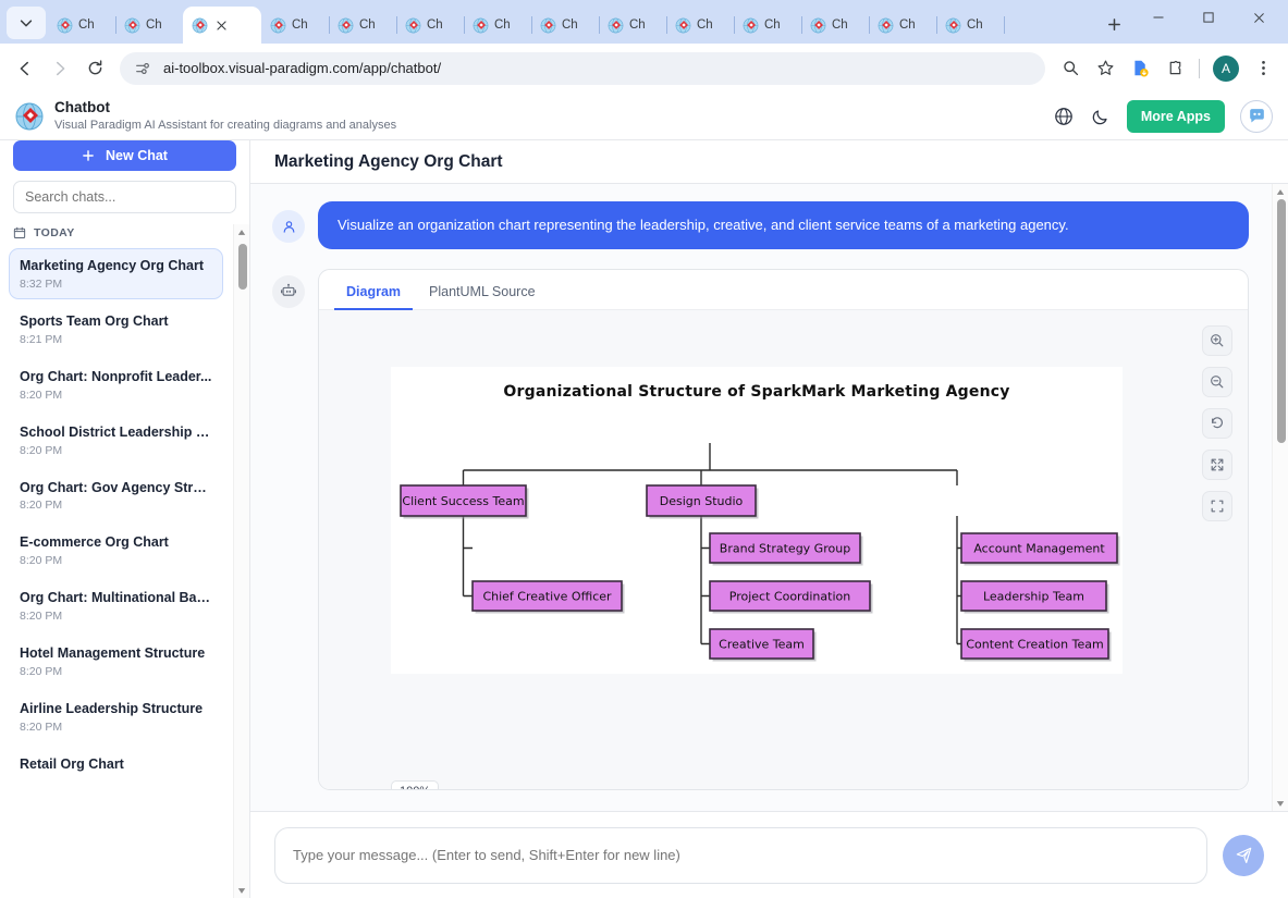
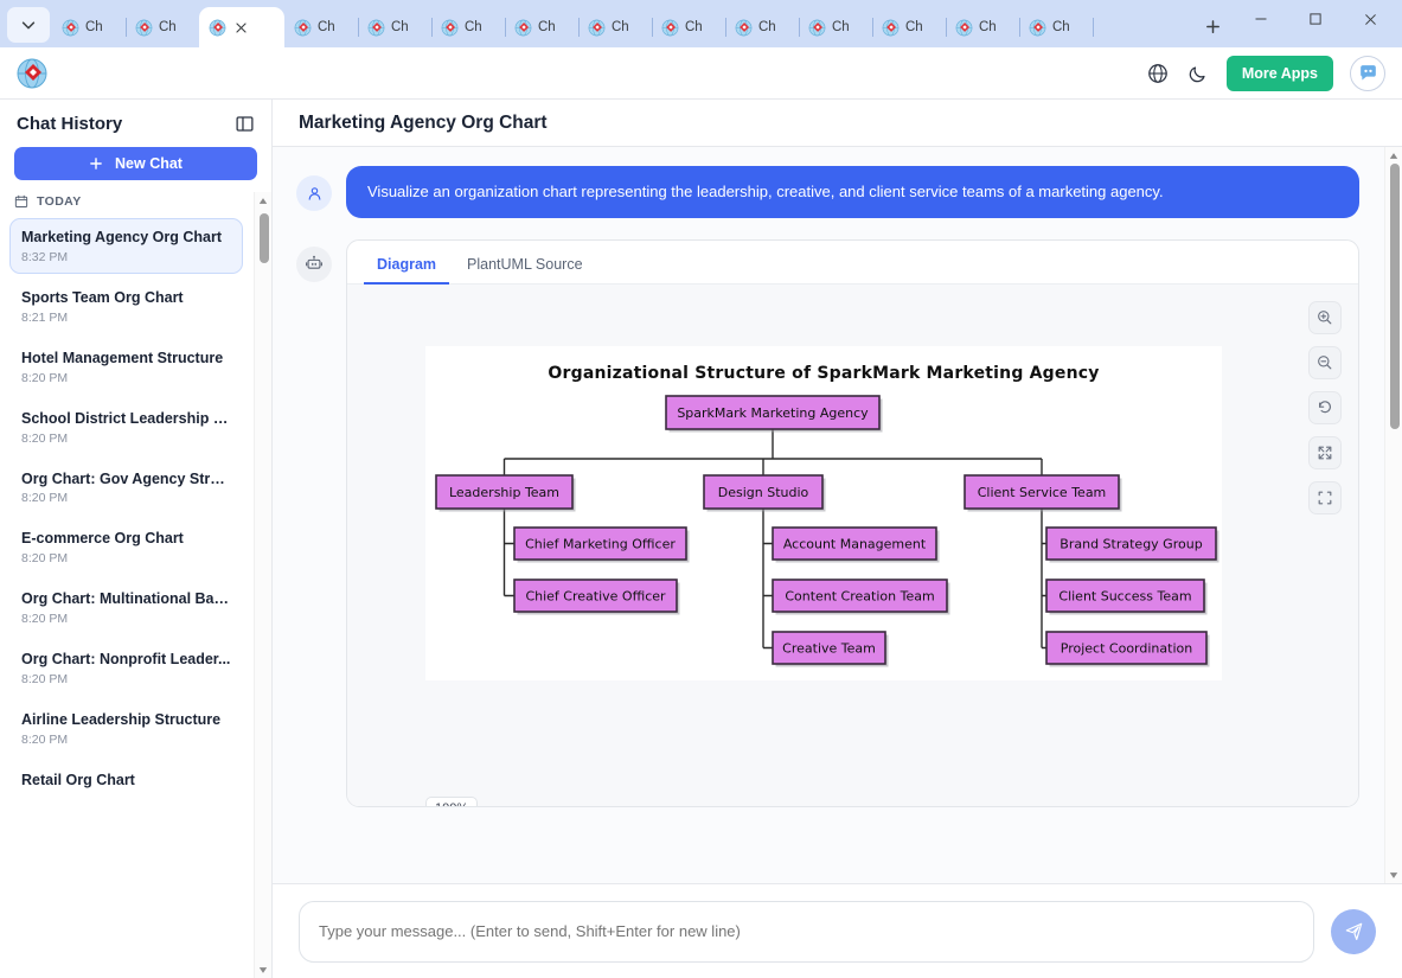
  Ch
  Ch
  Ch
  Ch
  Ch
  Ch
  Ch
  Ch
  Ch
  Ch
  Ch
  Ch
  Ch
- ai-toolbox.visual-paradigm.com/app/chatbot/
- A
- Chatbot
- Visual Paradigm AI Assistant for creating diagrams and analyses
  More Apps
+ Chat History
  New Chat
- Search chats...
  TODAY
  Marketing Agency Org Chart
  8:32 PM
  Sports Team Org Chart
  8:21 PM
- Org Chart: Nonprofit Leader...
+ Hotel Management Structure
  8:20 PM
  School District Leadership C..
  8:20 PM
  Org Chart: Gov Agency Struc.
  8:20 PM
  E-commerce Org Chart
  8:20 PM
  Org Chart: Multinational Bank
  8:20 PM
- Hotel Management Structure
+ Org Chart: Nonprofit Leader...
  8:20 PM
  Airline Leadership Structure
  8:20 PM
  Retail Org Chart
  Marketing Agency Org Chart
  Visualize an organization chart representing the leadership, creative, and client service teams of a marketing agency.
  Diagram
  PlantUML Source
  Organizational Structure of SparkMark Marketing Agency
+ SparkMark Marketing Agency
- Client Success Team
+ Leadership Team
  Design Studio
+ Client Service Team
+ Chief Marketing Officer
  Chief Creative Officer
- Brand Strategy Group
+ Account Management
- Project Coordination
+ Content Creation Team
  Creative Team
- Account Management
+ Brand Strategy Group
- Leadership Team
+ Client Success Team
- Content Creation Team
+ Project Coordination
  Type your message... (Enter to send, Shift+Enter for new line)
